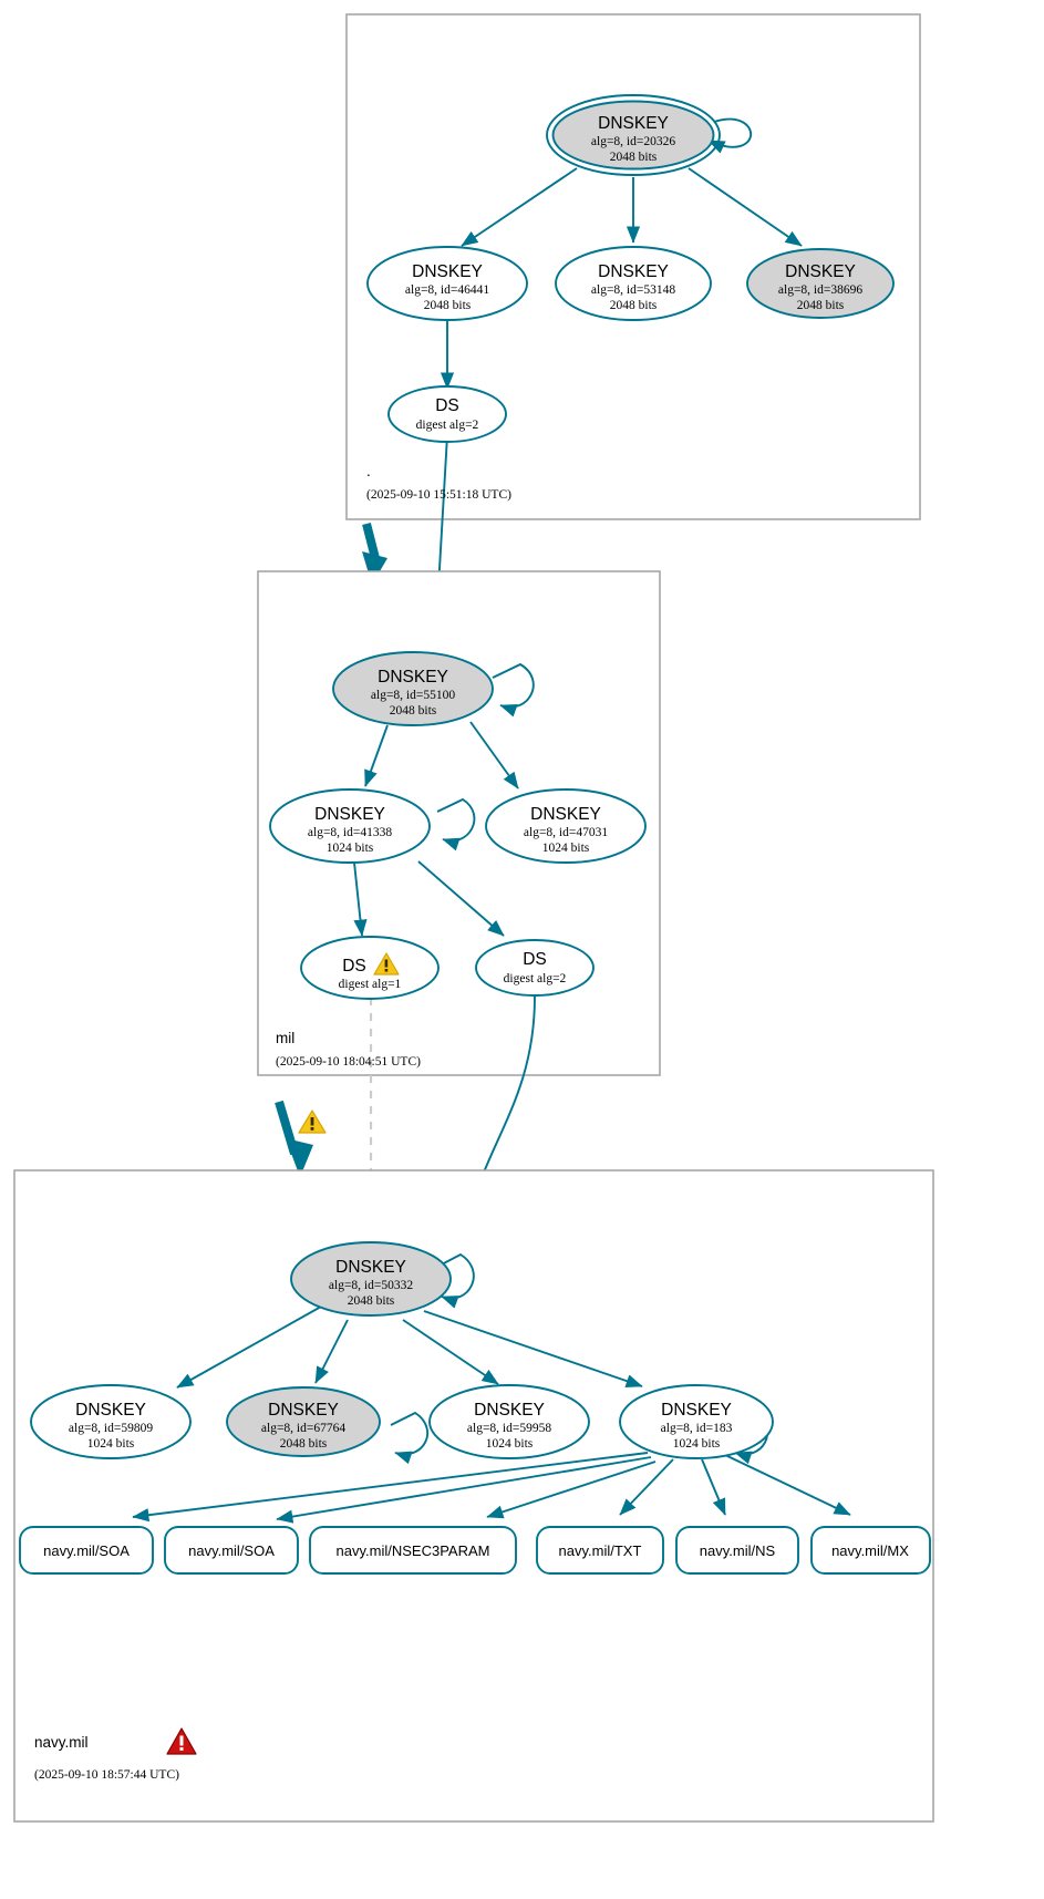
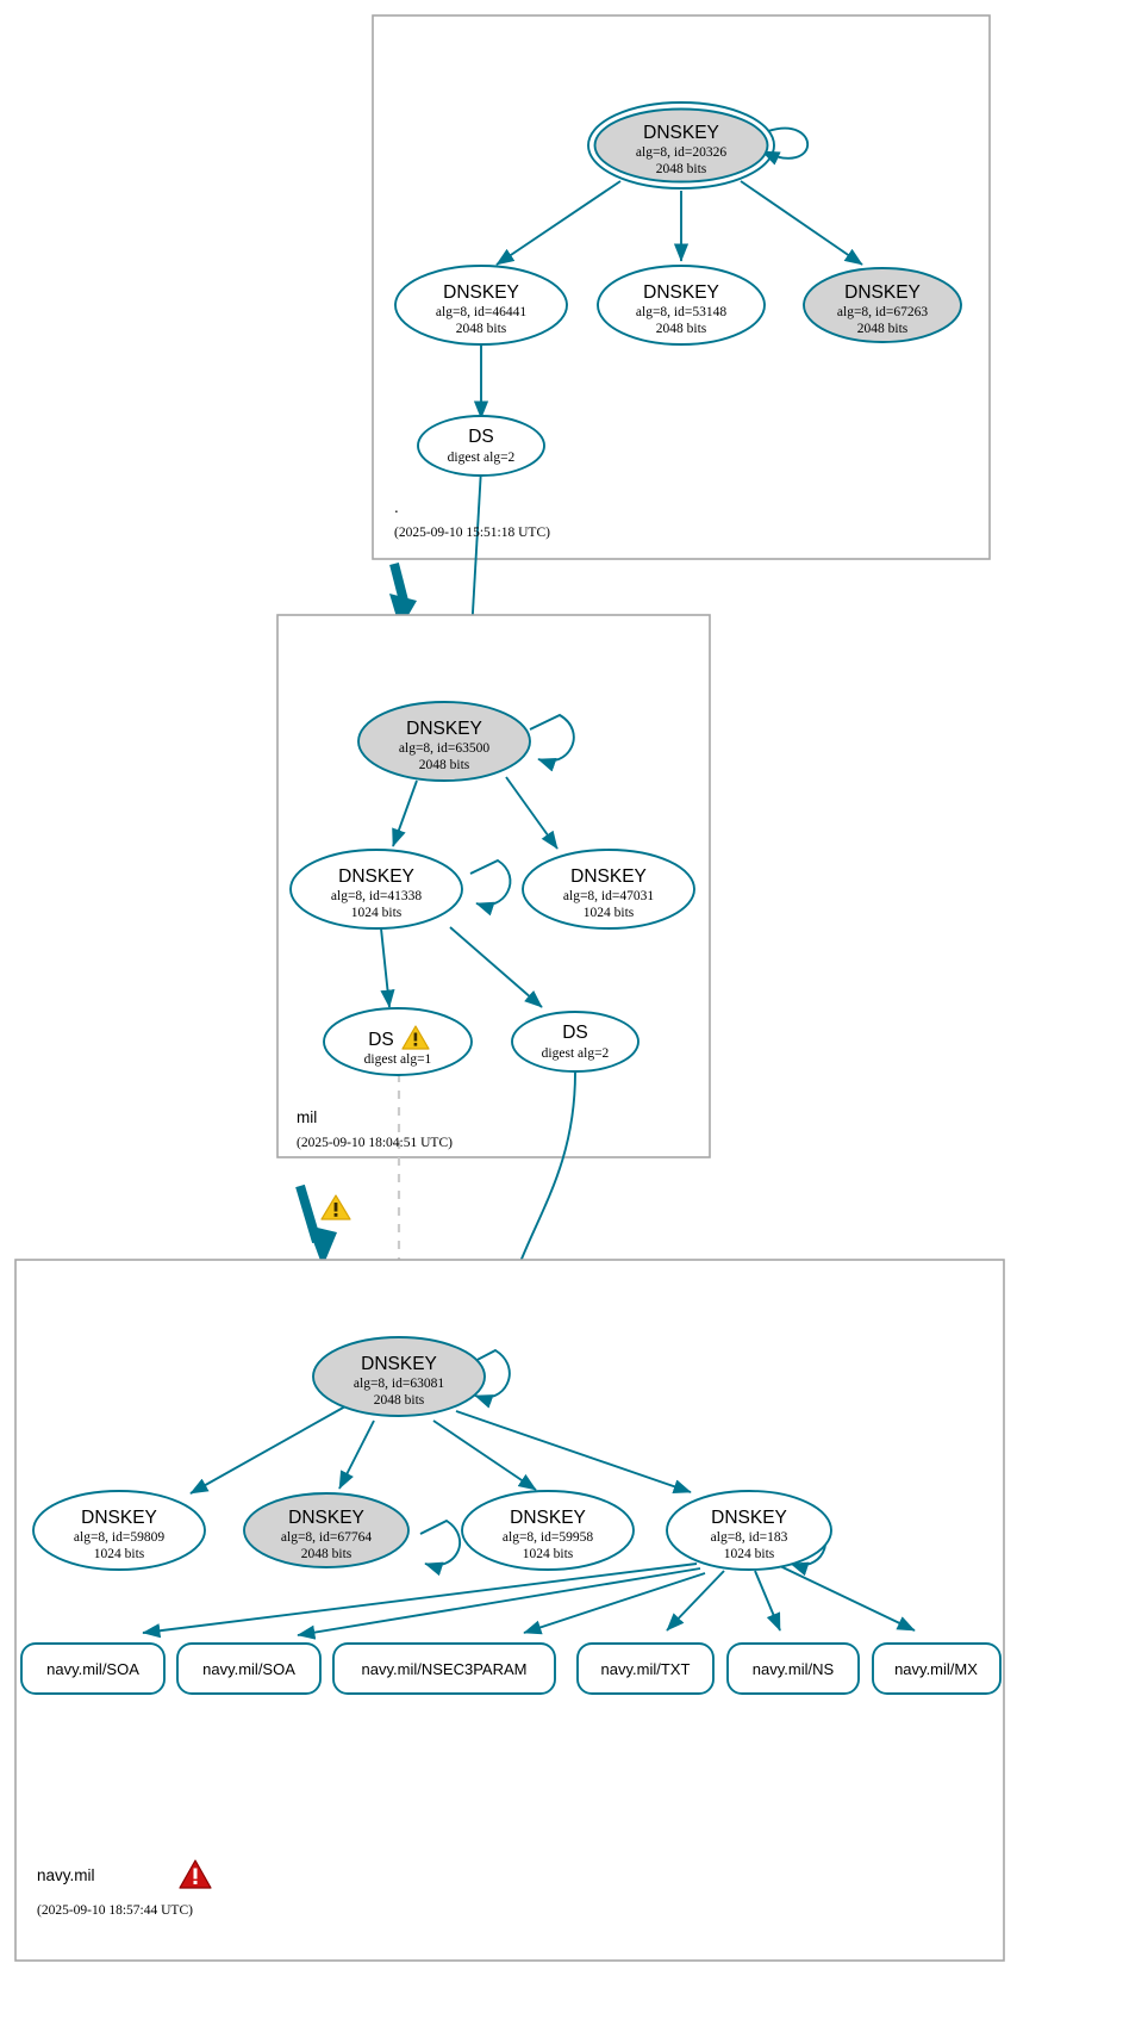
  DNSKEY
  alg=8, id=20326
  2048 bits
  DNSKEY
  alg=8, id=46441
  2048 bits
  DNSKEY
  alg=8, id=53148
  2048 bits
  DNSKEY
- alg=8, id=38696
+ alg=8, id=67263
  2048 bits
  DS
  digest alg=2
  .
  (2025-09-10 15:51:18 UTC)
  DNSKEY
- alg=8, id=55100
+ alg=8, id=63500
  2048 bits
  DNSKEY
  alg=8, id=41338
  1024 bits
  DNSKEY
  alg=8, id=47031
  1024 bits
  DS
  digest alg=1
  DS
  digest alg=2
  mil
  (2025-09-10 18:04:51 UTC)
  DNSKEY
- alg=8, id=50332
+ alg=8, id=63081
  2048 bits
  DNSKEY
  alg=8, id=59809
  1024 bits
  DNSKEY
  alg=8, id=67764
  2048 bits
  DNSKEY
  alg=8, id=59958
  1024 bits
  DNSKEY
  alg=8, id=183
  1024 bits
  navy.mil/SOA
  navy.mil/SOA
  navy.mil/NSEC3PARAM
  navy.mil/TXT
  navy.mil/NS
  navy.mil/MX
  navy.mil
  (2025-09-10 18:57:44 UTC)
